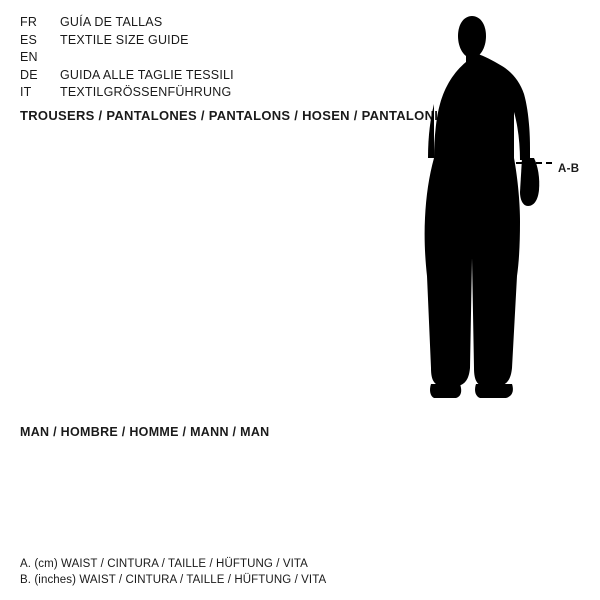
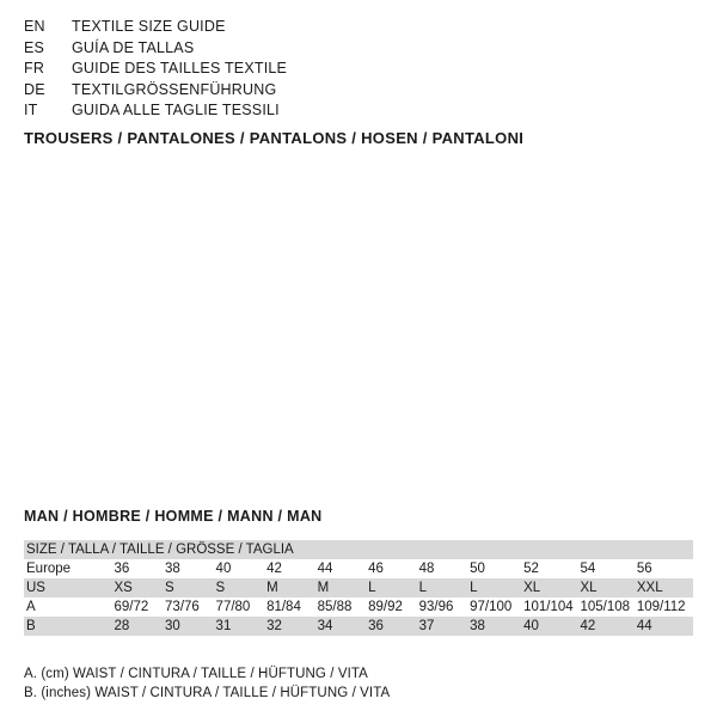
- FR
+ EN
- GUÍA DE TALLAS
+ TEXTILE SIZE GUIDE
  ES
- TEXTILE SIZE GUIDE
+ GUÍA DE TALLAS
- EN
+ FR
+ GUIDE DES TAILLES TEXTILE
  DE
- GUIDA ALLE TAGLIE TESSILI
+ TEXTILGRÖSSENFÜHRUNG
  IT
- TEXTILGRÖSSENFÜHRUNG
+ GUIDA ALLE TAGLIE TESSILI
  TROUSERS / PANTALONES / PANTALONS / HOSEN / PANTALONI
- A-B
  MAN / HOMBRE / HOMME / MANN / MAN
+ SIZE / TALLA / TAILLE / GRÖSSE / TAGLIA
+ Europe	36	38	40	42	44	46	48	50	52	54	56
+ US	XS	S	S	M	M	L	L	L	XL	XL	XXL
+ A	69/72	73/76	77/80	81/84	85/88	89/92	93/96	97/100	101/104	105/108	109/112
+ B	28	30	31	32	34	36	37	38	40	42	44
  A. (cm) WAIST / CINTURA / TAILLE / HÜFTUNG / VITA
  B. (inches) WAIST / CINTURA / TAILLE / HÜFTUNG / VITA
